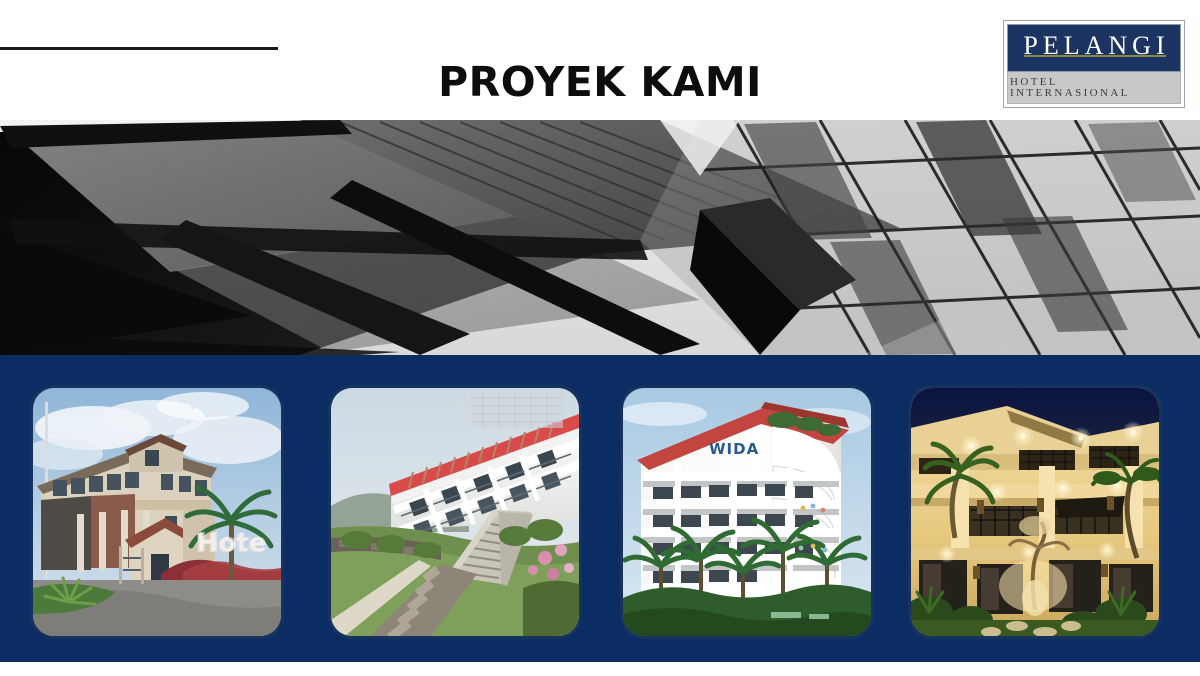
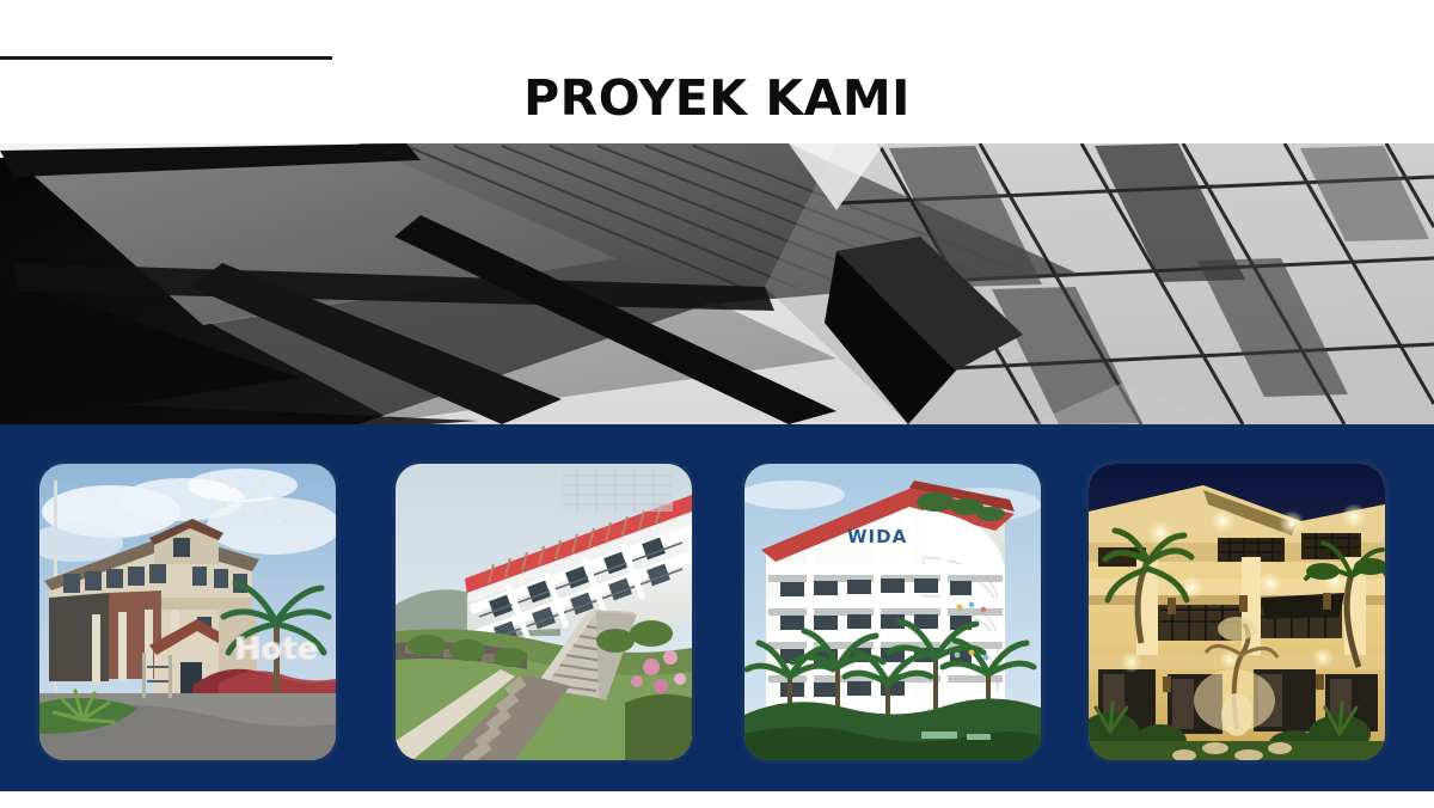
  PROYEK KAMI
- PELANGI
- HOTEL INTERNASIONAL
  Hote
  WIDA
